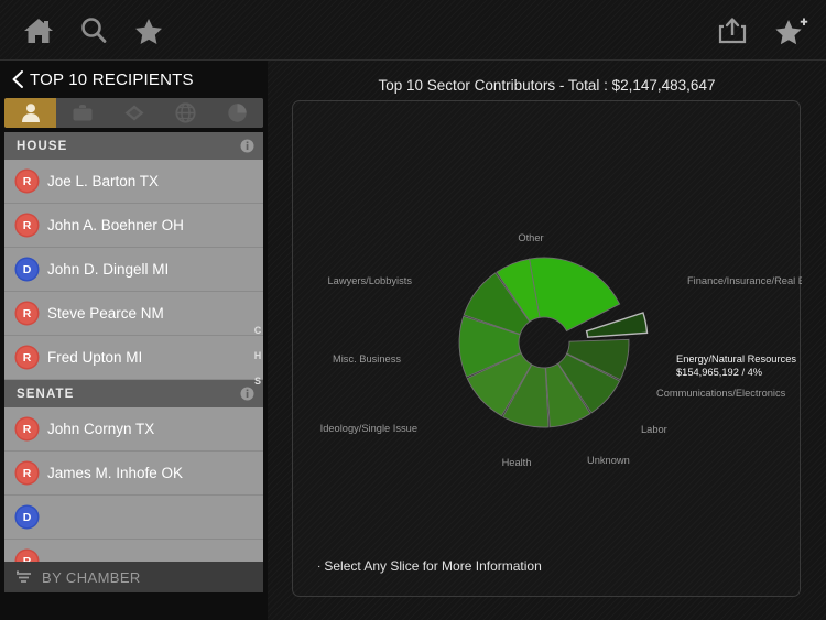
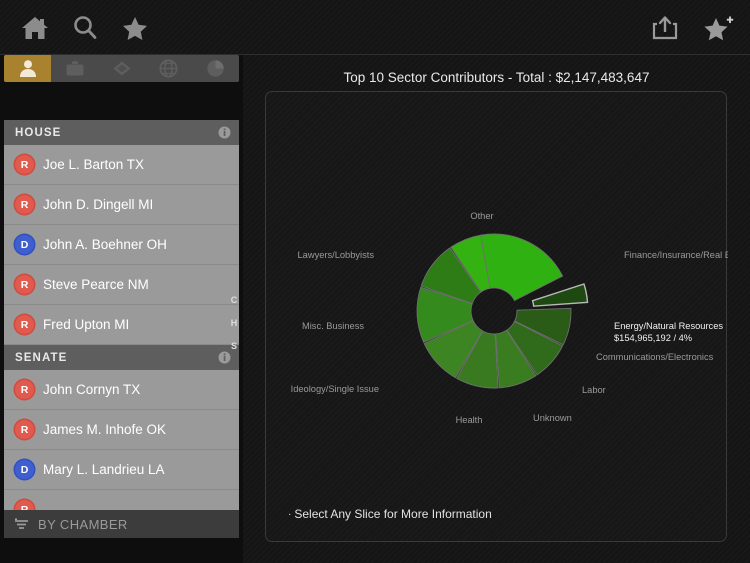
- TOP 10 RECIPIENTS
  HOUSE
  R
  Joe L. Barton TX
  R
- John A. Boehner OH
+ John D. Dingell MI
  D
- John D. Dingell MI
+ John A. Boehner OH
  R
  Steve Pearce NM
  R
  Fred Upton MI
  SENATE
  R
  John Cornyn TX
  R
  James M. Inhofe OK
  D
+ Mary L. Landrieu LA
  C
  H
  S
  BY CHAMBER
  Top 10 Sector Contributors - Total : $2,147,483,647
  Finance/Insurance/Real E
  Communications/Electronics
  Labor
  Unknown
  Health
  Ideology/Single Issue
  Misc. Business
  Lawyers/Lobbyists
  Other
  Energy/Natural Resources
  $154,965,192 / 4%
  · Select Any Slice for More Information
